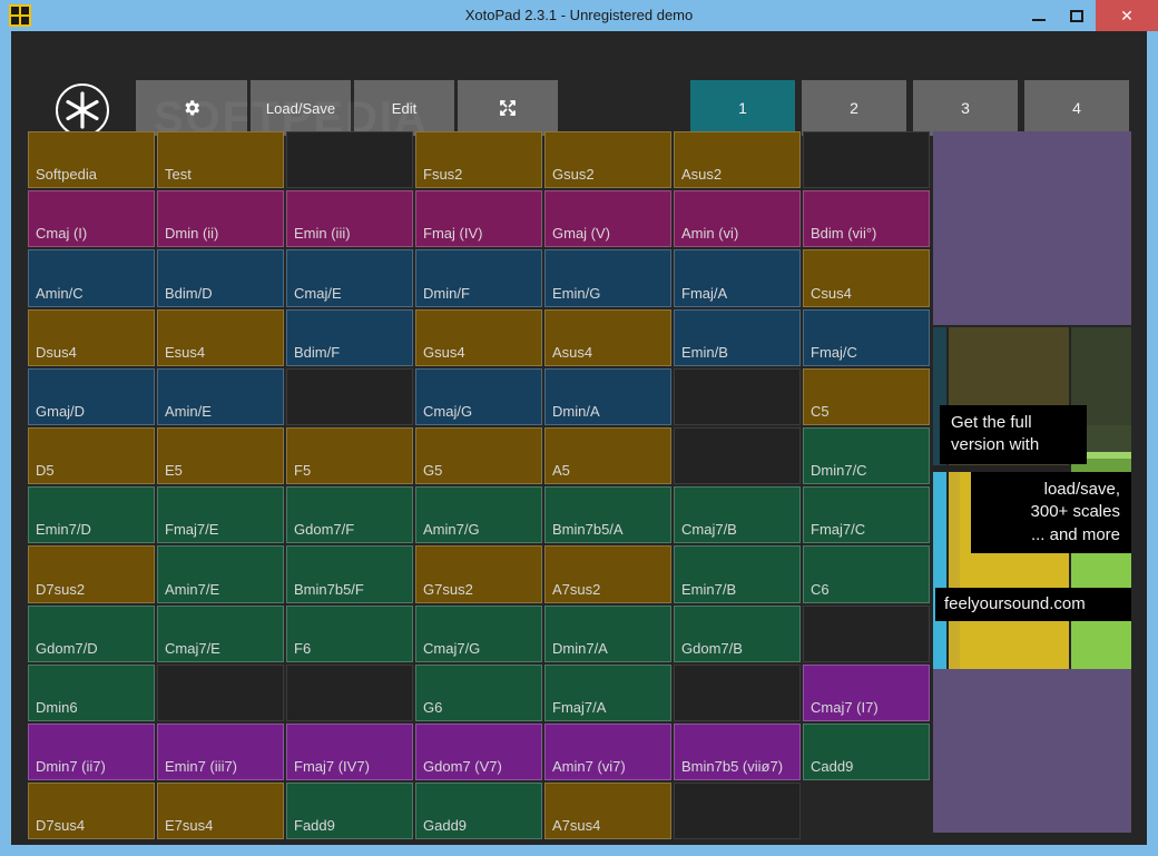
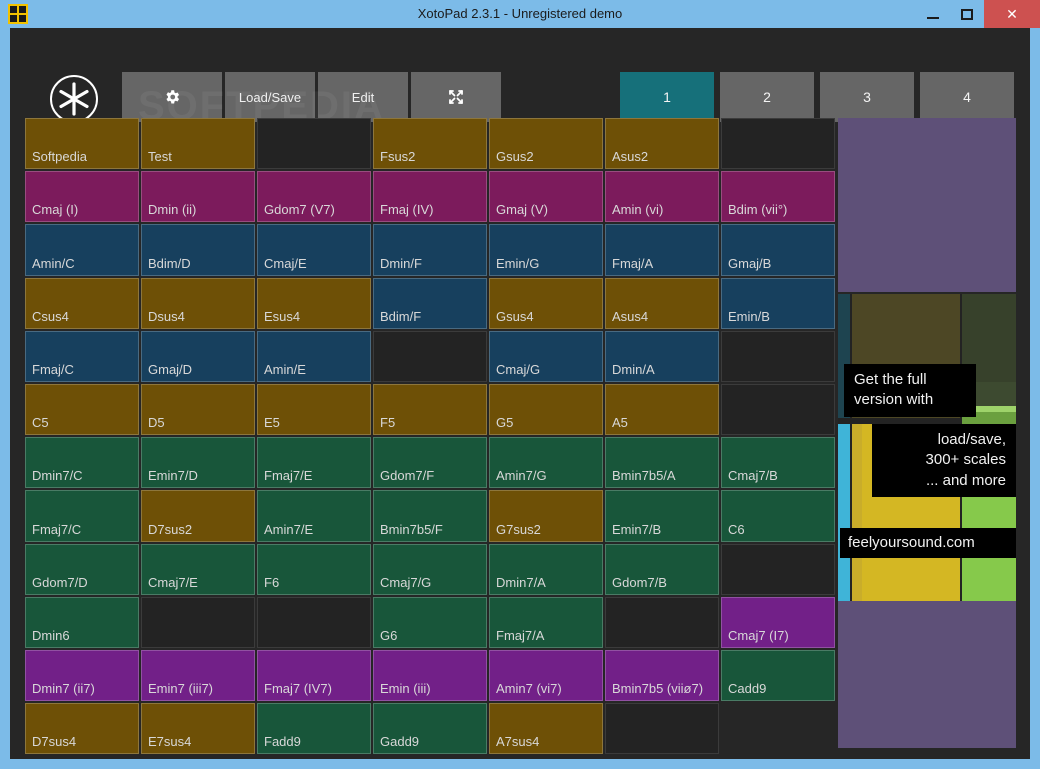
  XotoPad 2.3.1 - Unregistered demo
  ✕
  Load/Save
  Edit
  SOFTPEDIA
  1
  2
  3
  4
  Softpedia
  Test
  Fsus2
  Gsus2
  Asus2
  Cmaj (I)
  Dmin (ii)
- Emin (iii)
+ Gdom7 (V7)
  Fmaj (IV)
  Gmaj (V)
  Amin (vi)
  Bdim (vii°)
  Amin/C
  Bdim/D
  Cmaj/E
  Dmin/F
  Emin/G
  Fmaj/A
+ Gmaj/B
  Csus4
  Dsus4
  Esus4
  Bdim/F
  Gsus4
  Asus4
  Emin/B
  Fmaj/C
  Gmaj/D
  Amin/E
  Cmaj/G
  Dmin/A
  C5
  D5
  E5
  F5
  G5
  A5
  Dmin7/C
  Emin7/D
  Fmaj7/E
  Gdom7/F
  Amin7/G
  Bmin7b5/A
  Cmaj7/B
  Fmaj7/C
  D7sus2
  Amin7/E
  Bmin7b5/F
  G7sus2
- A7sus2
  Emin7/B
  C6
  Gdom7/D
  Cmaj7/E
  F6
  Cmaj7/G
  Dmin7/A
  Gdom7/B
  Dmin6
  G6
  Fmaj7/A
  Cmaj7 (I7)
  Dmin7 (ii7)
  Emin7 (iii7)
  Fmaj7 (IV7)
- Gdom7 (V7)
+ Emin (iii)
  Amin7 (vi7)
  Bmin7b5 (viiø7)
  Cadd9
  D7sus4
  E7sus4
  Fadd9
  Gadd9
  A7sus4
  Get the full
  version with
  load/save,
  300+ scales
  ... and more
  feelyoursound.com
